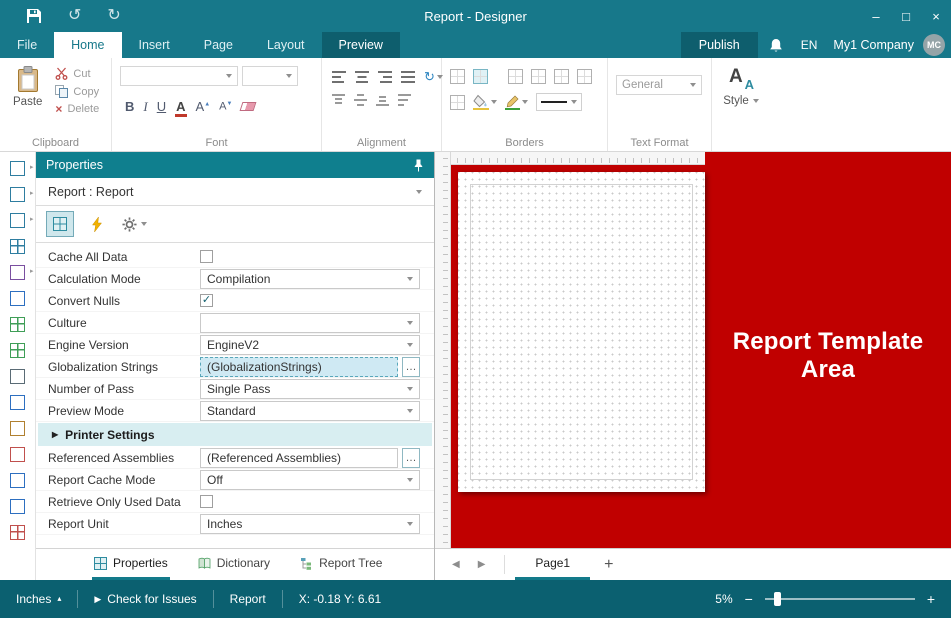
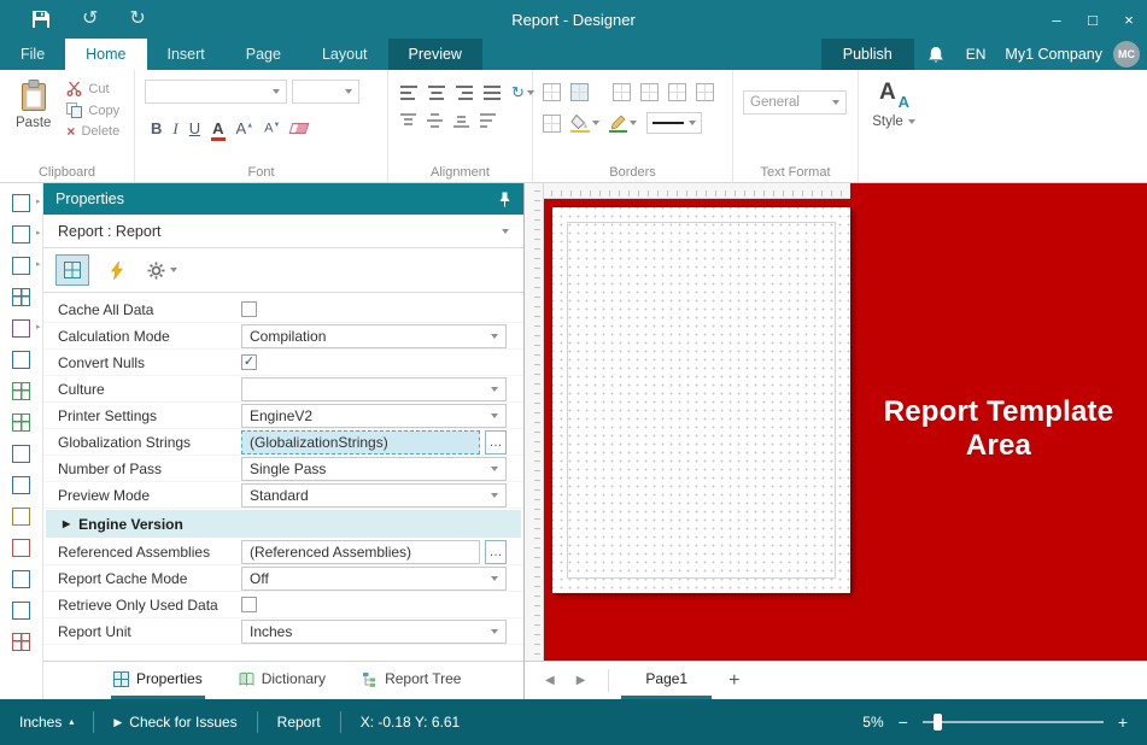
  ↺
  ↻
  Report - Designer
  –
  □
  ×
  File
  Home
  Insert
  Page
  Layout
  Preview
  Publish
  EN
  My1 Company
  MC
  Paste
  Cut
  Copy
  ×
  Delete
  Clipboard
  B
  I
  U
  A
  Font
  ↻
  Alignment
  Borders
  General
  Text Format
  A
  A
  Style
  Properties
  Report : Report
  Cache All Data
  Calculation Mode
  Compilation
  Convert Nulls
  ✓
  Culture
- Engine Version
+ Printer Settings
  EngineV2
  Globalization Strings
  (GlobalizationStrings)
  …
  Number of Pass
  Single Pass
  Preview Mode
  Standard
  ▶
- Printer Settings
+ Engine Version
  Referenced Assemblies
  (Referenced Assemblies)
  …
  Report Cache Mode
  Off
  Retrieve Only Used Data
  Report Unit
  Inches
  Properties
  Dictionary
  Report Tree
  Report Template Area
  ◀
  ▶
  Page1
  +
  Inches
  ▴
  ▶
  Check for Issues
  Report
  X: -0.18 Y: 6.61
  5%
  −
  +
